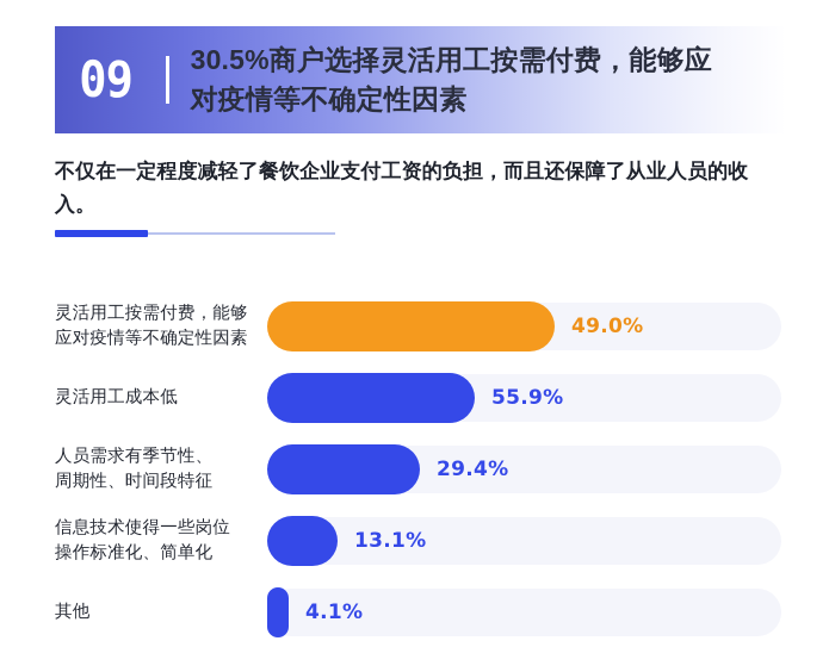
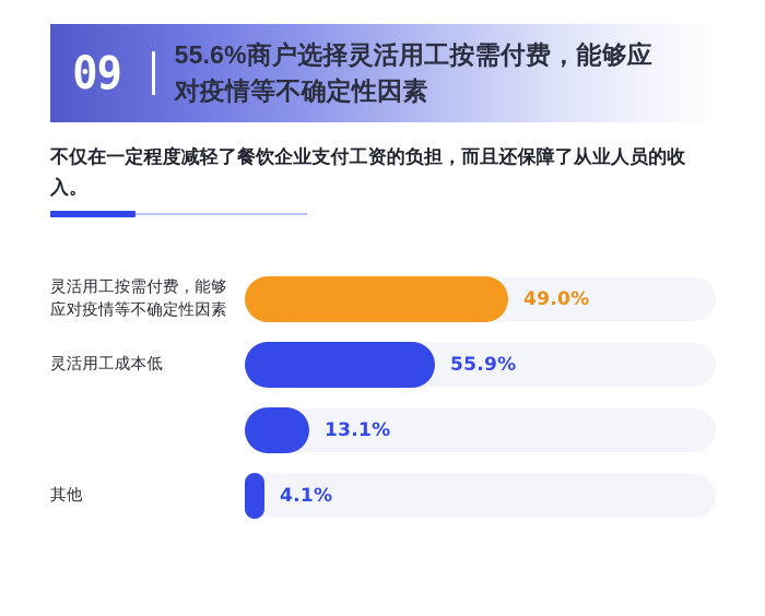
  09
- 30.5%商户选择灵活用工按需付费，能够应对疫情等不确定性因素
+ 55.6%商户选择灵活用工按需付费，能够应对疫情等不确定性因素
  不仅在一定程度减轻了餐饮企业支付工资的负担，而且还保障了从业人员的收入。
  灵活用工按需付费，能够
  应对疫情等不确定性因素
  49.0%
  灵活用工成本低
  55.9%
- 人员需求有季节性、
- 周期性、时间段特征
- 29.4%
- 信息技术使得一些岗位
- 操作标准化、简单化
  13.1%
  其他
  4.1%
